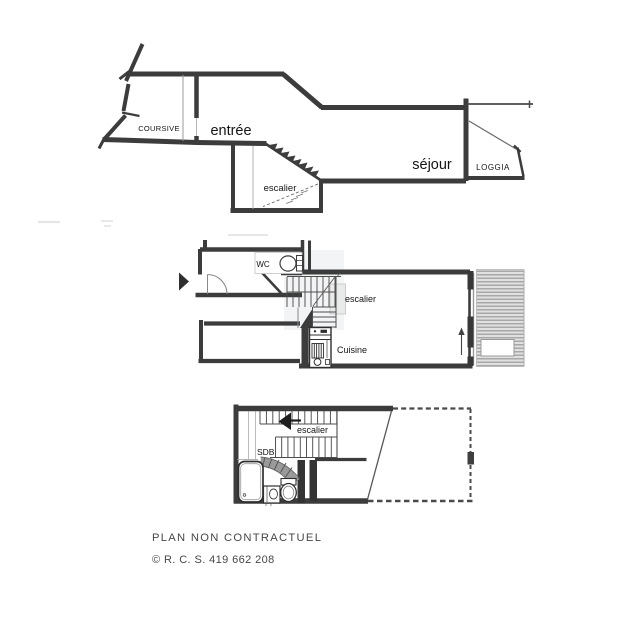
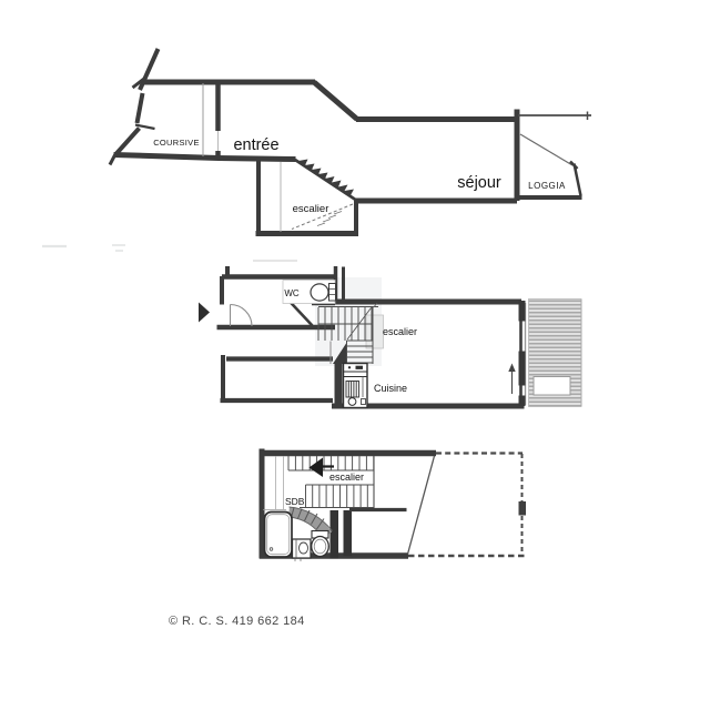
  COURSIVE
  entrée
  escalier
  séjour
  LOGGIA
  WC
  escalier
  Cuisine
  escalier
  SDB
- PLAN NON CONTRACTUEL
- © R. C. S. 419 662 208
+ © R. C. S. 419 662 184
